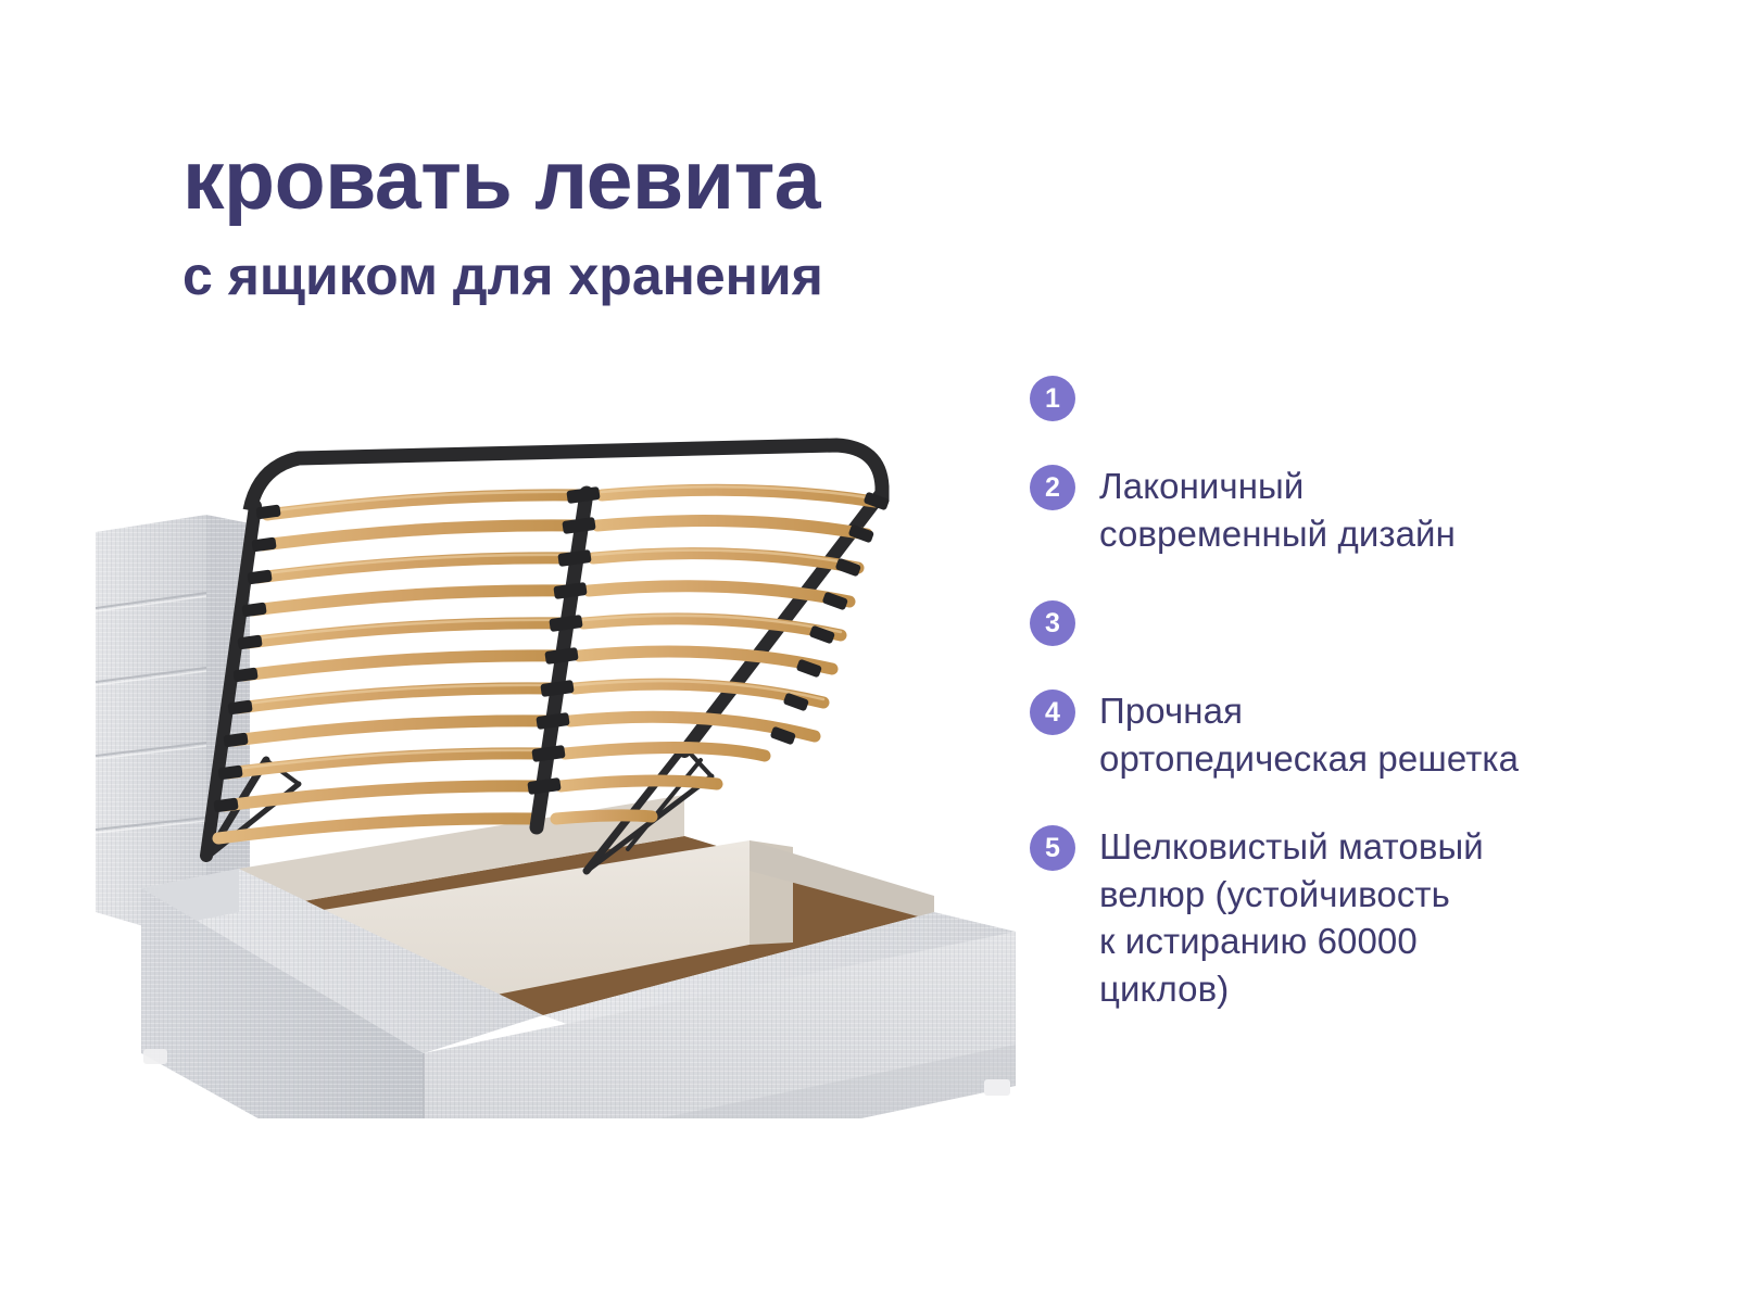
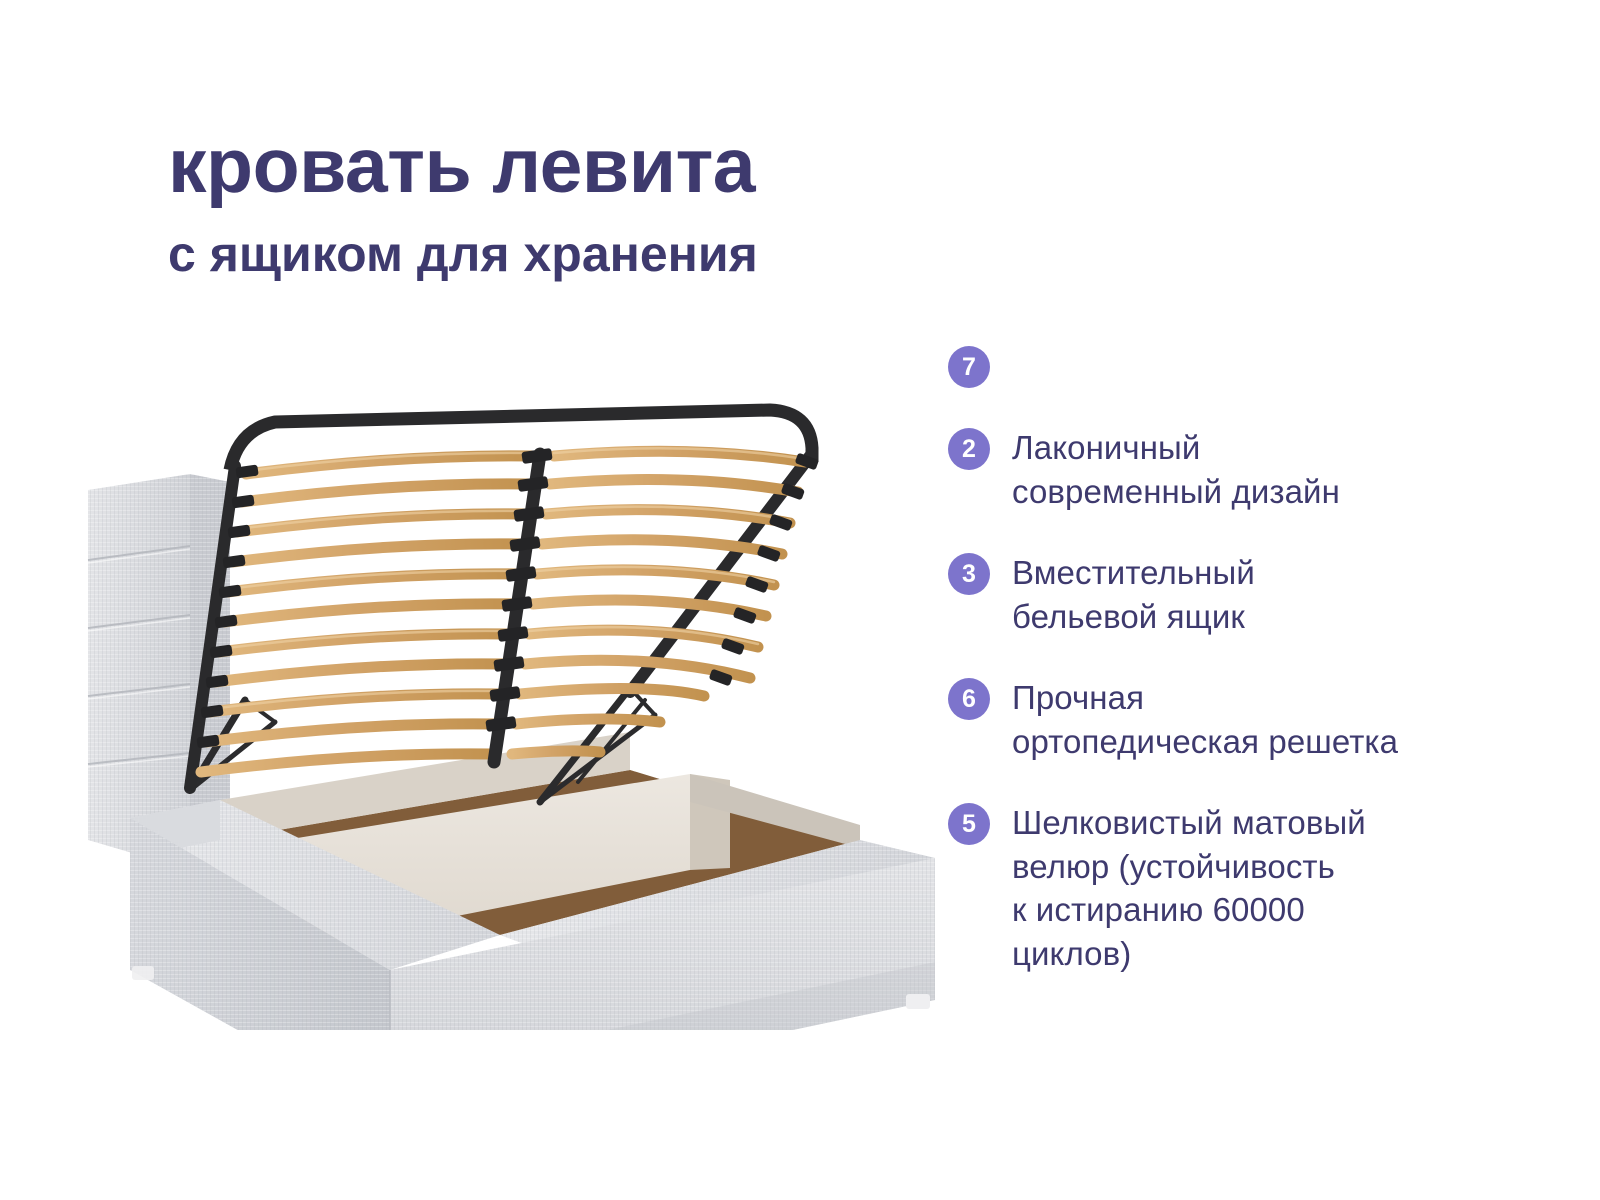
  кровать левита
  с ящиком для хранения
- 1
+ 7
  2
  Лаконичный
  современный дизайн
  3
+ Вместительный
+ бельевой ящик
- 4
+ 6
  Прочная
  ортопедическая решетка
  5
  Шелковистый матовый
  велюр (устойчивость
  к истиранию 60000
  циклов)
